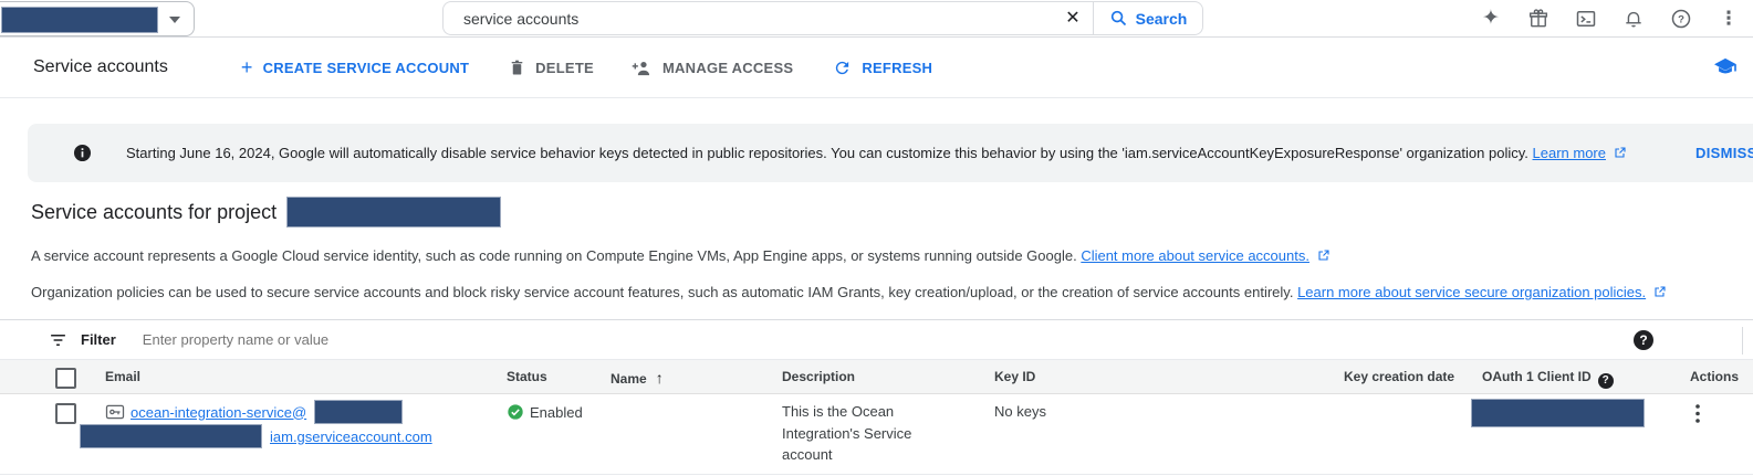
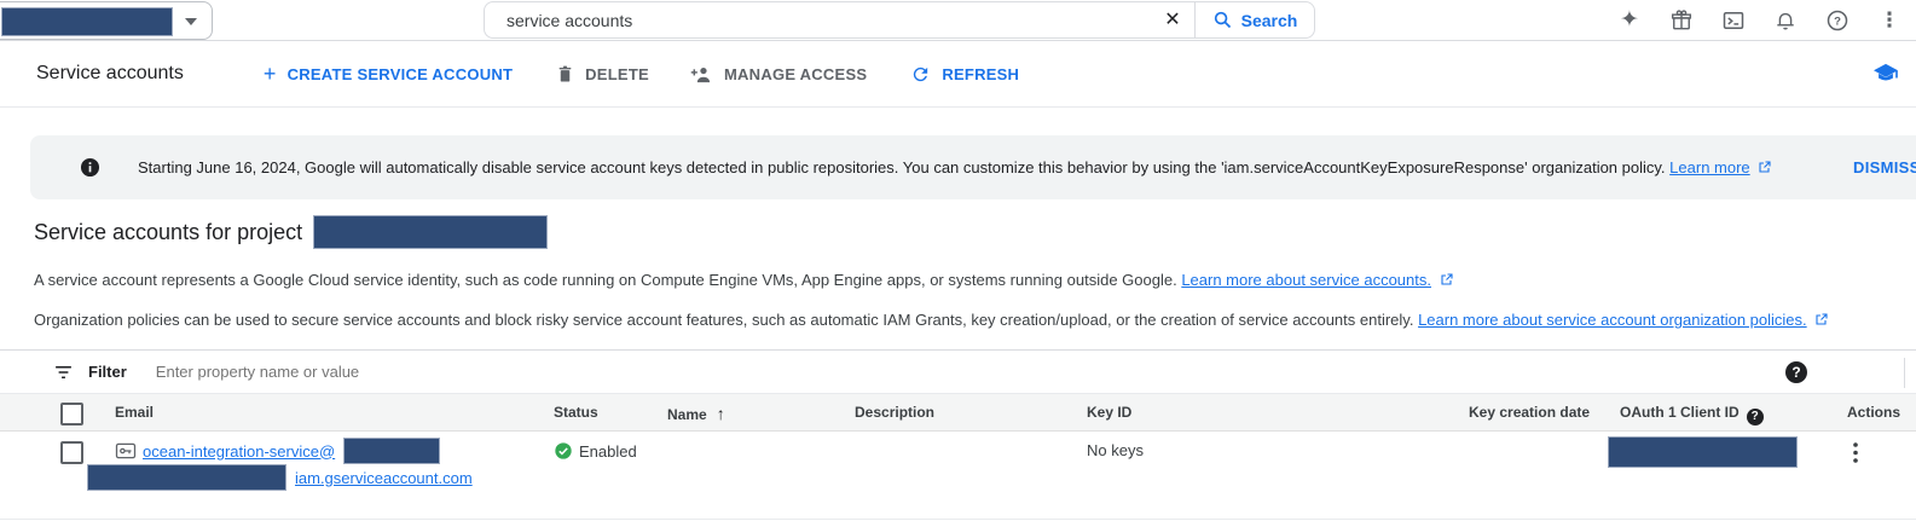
  service accounts
  ✕
  Search
  ✦
  ?
  ⋮
  Service accounts
  +
  CREATE SERVICE ACCOUNT
  DELETE
  MANAGE ACCESS
  REFRESH
- Starting June 16, 2024, Google will automatically disable service behavior keys detected in public repositories. You can customize this behavior by using the 'iam.serviceAccountKeyExposureResponse' organization policy. Learn more
+ Starting June 16, 2024, Google will automatically disable service account keys detected in public repositories. You can customize this behavior by using the 'iam.serviceAccountKeyExposureResponse' organization policy. Learn more
  DISMISS
  Service accounts for project
- A service account represents a Google Cloud service identity, such as code running on Compute Engine VMs, App Engine apps, or systems running outside Google. Client more about service accounts.
+ A service account represents a Google Cloud service identity, such as code running on Compute Engine VMs, App Engine apps, or systems running outside Google. Learn more about service accounts.
- Organization policies can be used to secure service accounts and block risky service account features, such as automatic IAM Grants, key creation/upload, or the creation of service accounts entirely. Learn more about service secure organization policies.
+ Organization policies can be used to secure service accounts and block risky service account features, such as automatic IAM Grants, key creation/upload, or the creation of service accounts entirely. Learn more about service account organization policies.
  Filter
  Enter property name or value
  ?
  Email
  Status
  Name ↑
  Description
  Key ID
  Key creation date
  OAuth 1 Client ID ?
  Actions
  ocean-integration-service@
  iam.gserviceaccount.com
  Enabled
- This is the Ocean Integration's Service account
  No keys
